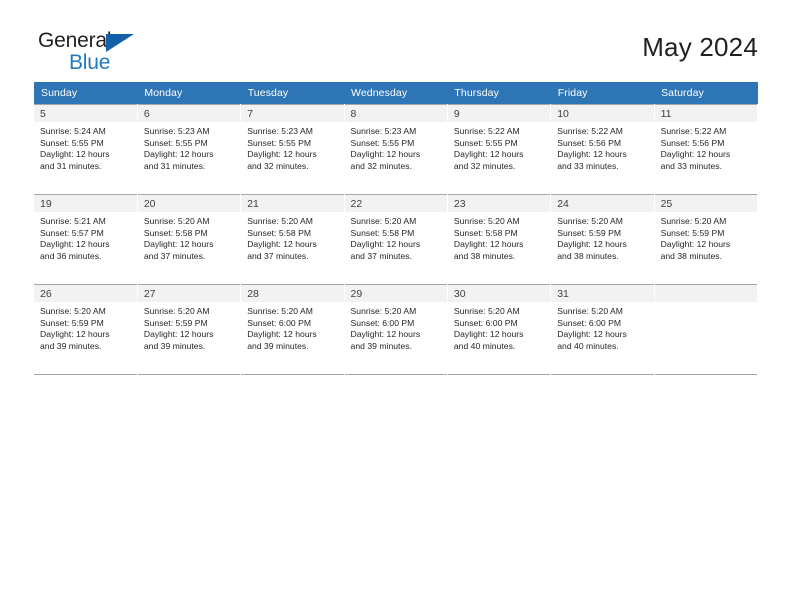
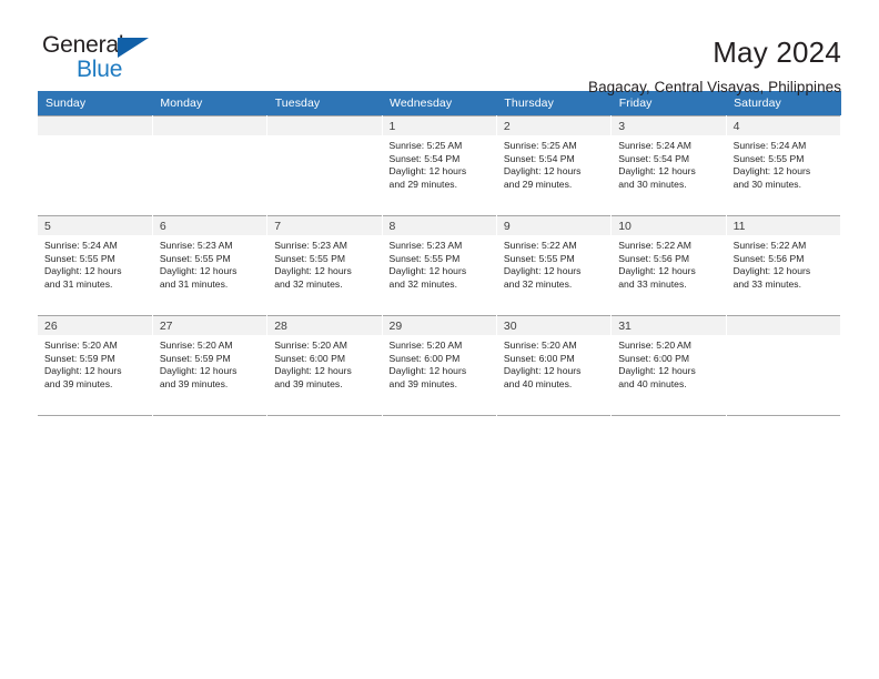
  General
  Blue
  May 2024
+ Bagacay, Central Visayas, Philippines
  Sunday	Monday	Tuesday	Wednesday	Thursday	Friday	Saturday
+ 			1Sunrise: 5:25 AMSunset: 5:54 PMDaylight: 12 hoursand 29 minutes.	2Sunrise: 5:25 AMSunset: 5:54 PMDaylight: 12 hoursand 29 minutes.	3Sunrise: 5:24 AMSunset: 5:54 PMDaylight: 12 hoursand 30 minutes.	4Sunrise: 5:24 AMSunset: 5:55 PMDaylight: 12 hoursand 30 minutes.
  5Sunrise: 5:24 AMSunset: 5:55 PMDaylight: 12 hoursand 31 minutes.	6Sunrise: 5:23 AMSunset: 5:55 PMDaylight: 12 hoursand 31 minutes.	7Sunrise: 5:23 AMSunset: 5:55 PMDaylight: 12 hoursand 32 minutes.	8Sunrise: 5:23 AMSunset: 5:55 PMDaylight: 12 hoursand 32 minutes.	9Sunrise: 5:22 AMSunset: 5:55 PMDaylight: 12 hoursand 32 minutes.	10Sunrise: 5:22 AMSunset: 5:56 PMDaylight: 12 hoursand 33 minutes.	11Sunrise: 5:22 AMSunset: 5:56 PMDaylight: 12 hoursand 33 minutes.
- 19Sunrise: 5:21 AMSunset: 5:57 PMDaylight: 12 hoursand 36 minutes.	20Sunrise: 5:20 AMSunset: 5:58 PMDaylight: 12 hoursand 37 minutes.	21Sunrise: 5:20 AMSunset: 5:58 PMDaylight: 12 hoursand 37 minutes.	22Sunrise: 5:20 AMSunset: 5:58 PMDaylight: 12 hoursand 37 minutes.	23Sunrise: 5:20 AMSunset: 5:58 PMDaylight: 12 hoursand 38 minutes.	24Sunrise: 5:20 AMSunset: 5:59 PMDaylight: 12 hoursand 38 minutes.	25Sunrise: 5:20 AMSunset: 5:59 PMDaylight: 12 hoursand 38 minutes.
  26Sunrise: 5:20 AMSunset: 5:59 PMDaylight: 12 hoursand 39 minutes.	27Sunrise: 5:20 AMSunset: 5:59 PMDaylight: 12 hoursand 39 minutes.	28Sunrise: 5:20 AMSunset: 6:00 PMDaylight: 12 hoursand 39 minutes.	29Sunrise: 5:20 AMSunset: 6:00 PMDaylight: 12 hoursand 39 minutes.	30Sunrise: 5:20 AMSunset: 6:00 PMDaylight: 12 hoursand 40 minutes.	31Sunrise: 5:20 AMSunset: 6:00 PMDaylight: 12 hoursand 40 minutes.
